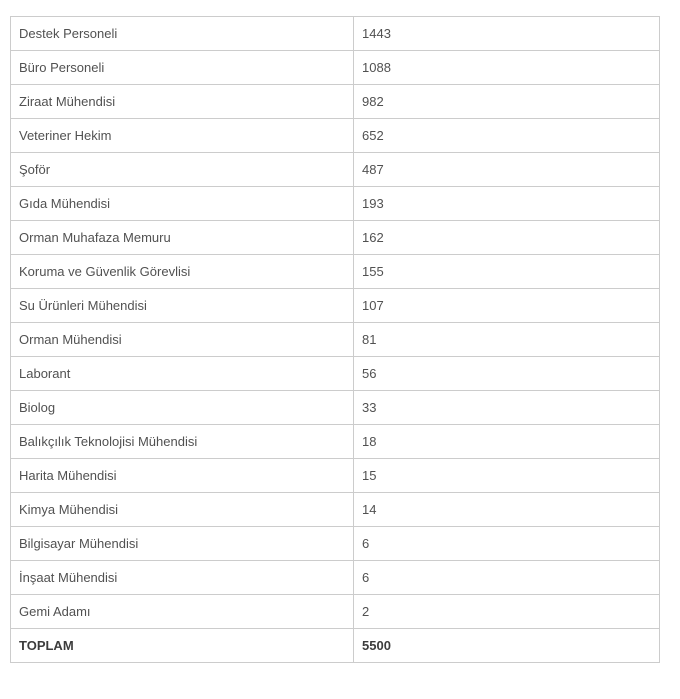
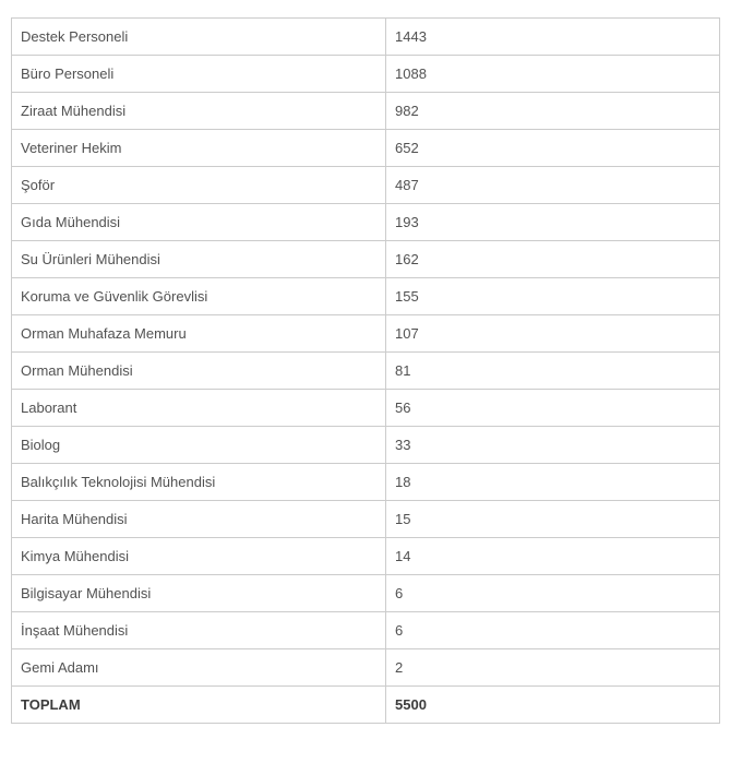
  Destek Personeli	1443
  Büro Personeli	1088
  Ziraat Mühendisi	982
  Veteriner Hekim	652
  Şoför	487
  Gıda Mühendisi	193
- Orman Muhafaza Memuru	162
+ Su Ürünleri Mühendisi	162
  Koruma ve Güvenlik Görevlisi	155
- Su Ürünleri Mühendisi	107
+ Orman Muhafaza Memuru	107
  Orman Mühendisi	81
  Laborant	56
  Biolog	33
  Balıkçılık Teknolojisi Mühendisi	18
  Harita Mühendisi	15
  Kimya Mühendisi	14
  Bilgisayar Mühendisi	6
  İnşaat Mühendisi	6
  Gemi Adamı	2
  TOPLAM	5500
